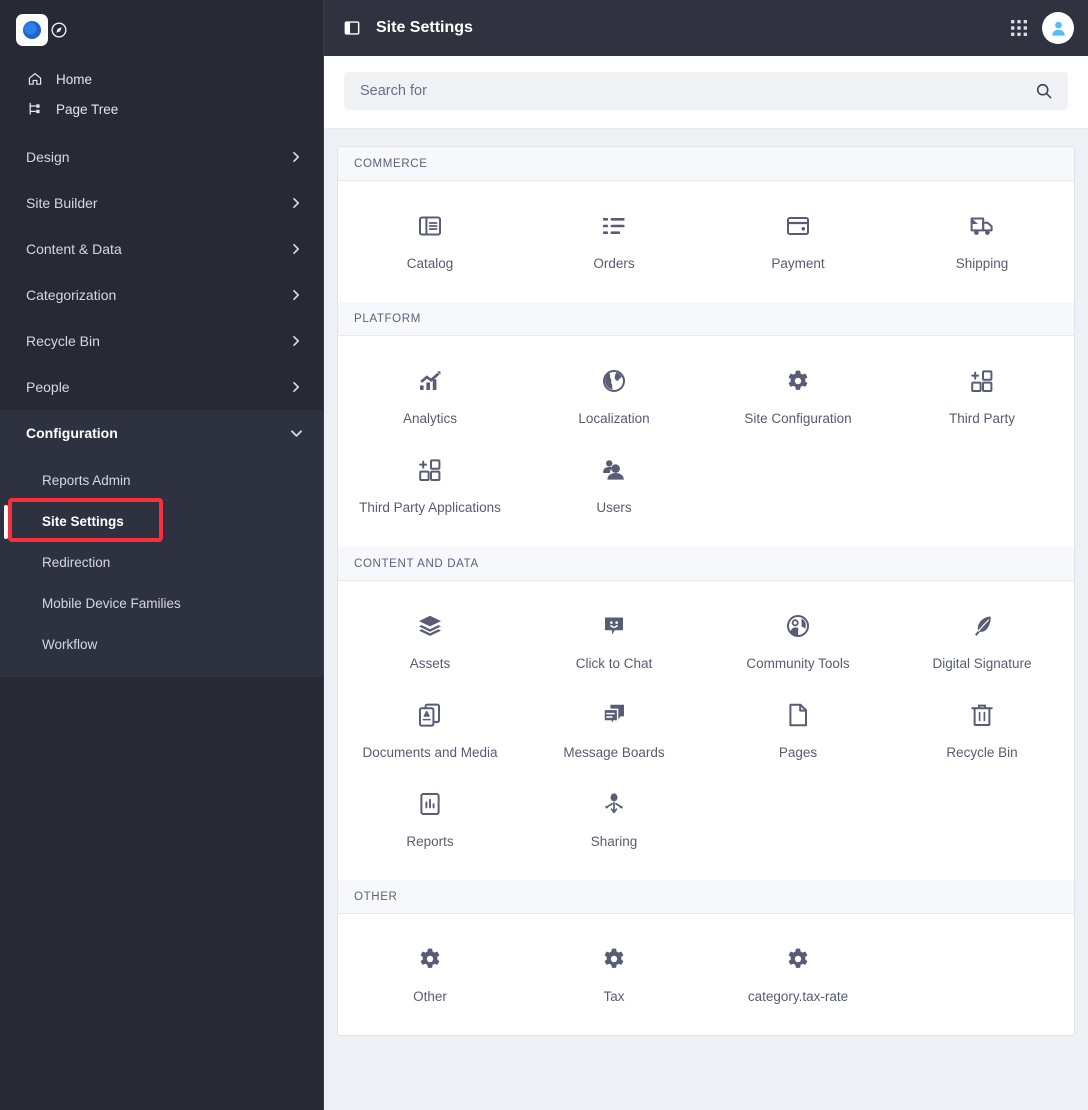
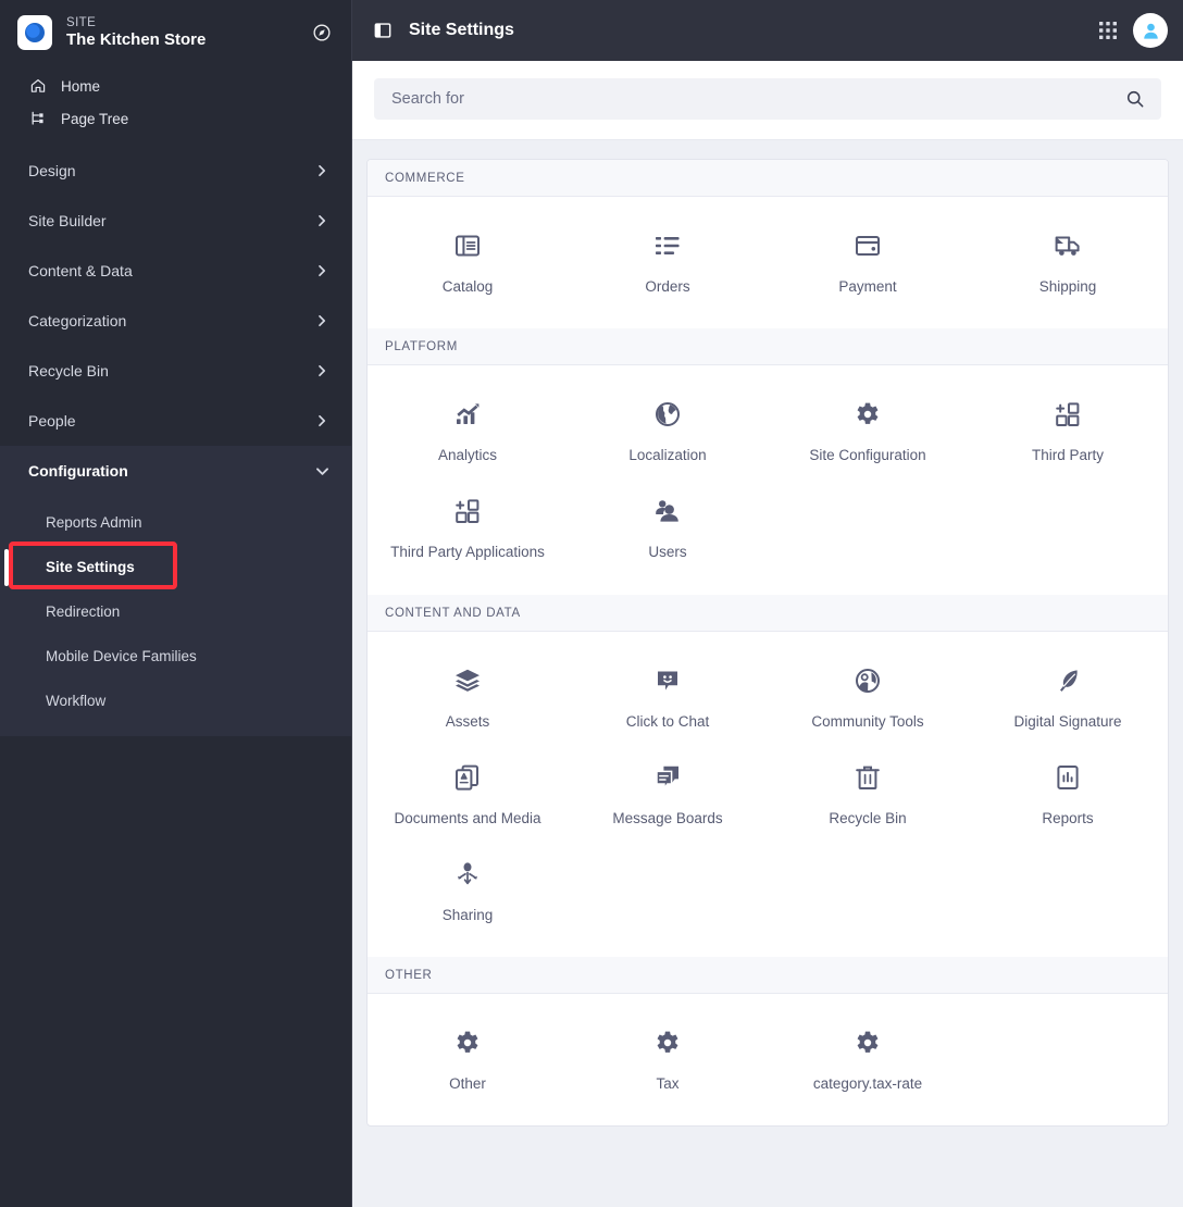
+ SITE
+ The Kitchen Store
  Home
  Page Tree
  Design
  Site Builder
  Content & Data
  Categorization
  Recycle Bin
  People
  Configuration
  Reports Admin
  Site Settings
  Redirection
  Mobile Device Families
  Workflow
  Site Settings
  Search for
  COMMERCE
  Catalog
  Orders
  Payment
  Shipping
  PLATFORM
  Analytics
  Localization
  Site Configuration
  Third Party
  Third Party Applications
  Users
  CONTENT AND DATA
  Assets
  Click to Chat
  Community Tools
  Digital Signature
  Documents and Media
  Message Boards
- Pages
  Recycle Bin
  Reports
  Sharing
  OTHER
  Other
  Tax
  category.tax-rate
